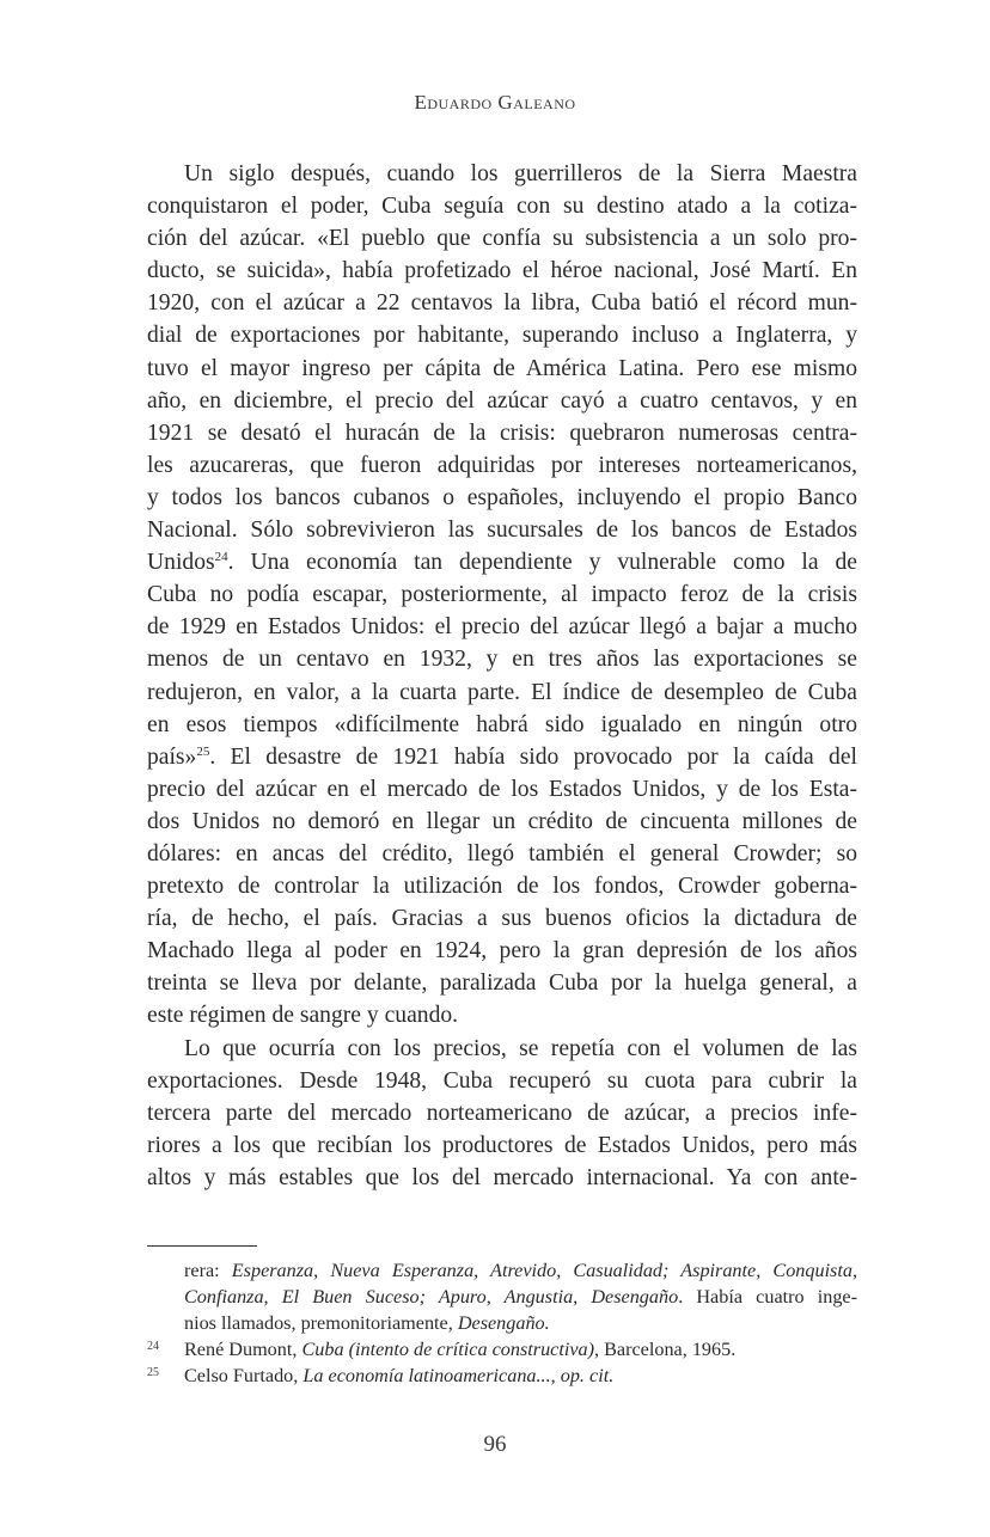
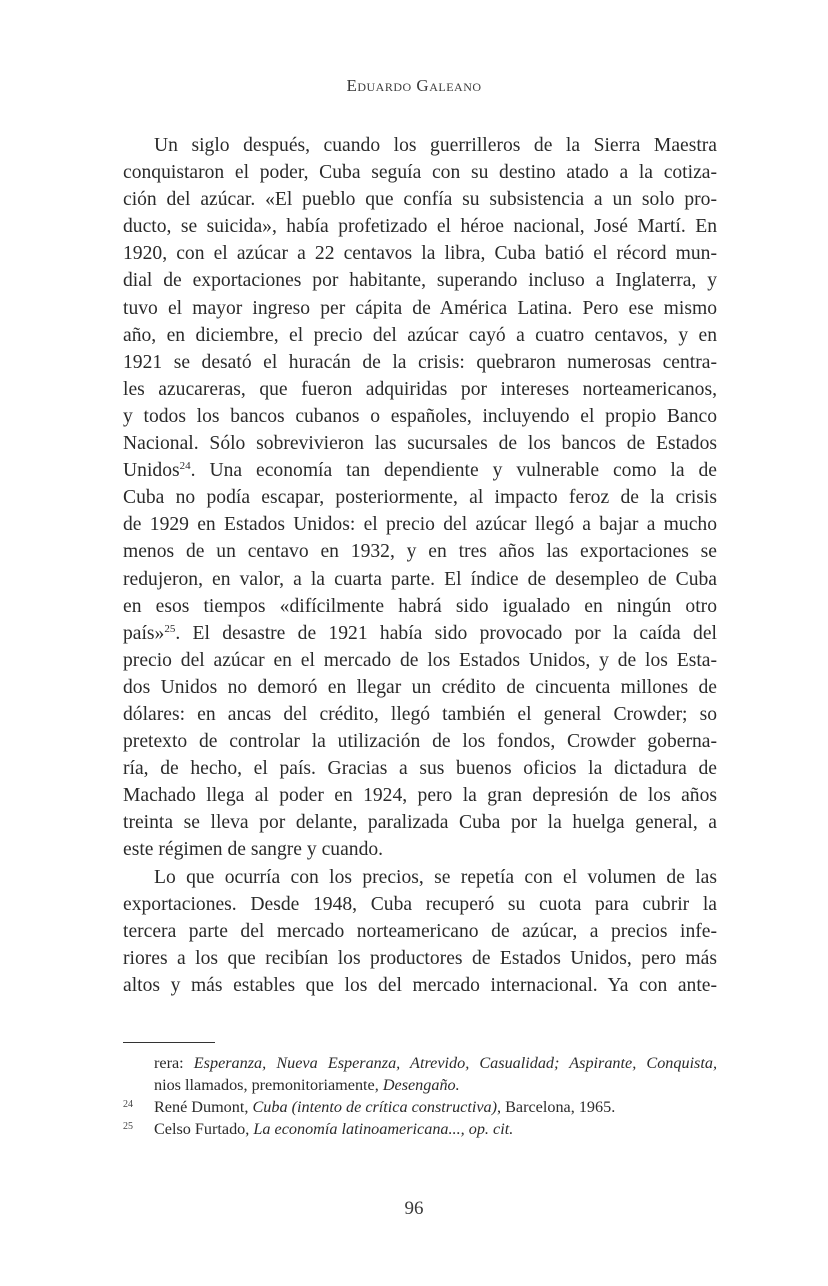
  Eduardo Galeano
  Un siglo después, cuando los guerrilleros de la Sierra Maestra
  conquistaron el poder, Cuba seguía con su destino atado a la cotiza-
  ción del azúcar. «El pueblo que confía su subsistencia a un solo pro-
  ducto, se suicida», había profetizado el héroe nacional, José Martí. En
  1920, con el azúcar a 22 centavos la libra, Cuba batió el récord mun-
  dial de exportaciones por habitante, superando incluso a Inglaterra, y
  tuvo el mayor ingreso per cápita de América Latina. Pero ese mismo
  año, en diciembre, el precio del azúcar cayó a cuatro centavos, y en
  1921 se desató el huracán de la crisis: quebraron numerosas centra-
  les azucareras, que fueron adquiridas por intereses norteamericanos,
  y todos los bancos cubanos o españoles, incluyendo el propio Banco
  Nacional. Sólo sobrevivieron las sucursales de los bancos de Estados
  Unidos24. Una economía tan dependiente y vulnerable como la de
  Cuba no podía escapar, posteriormente, al impacto feroz de la crisis
  de 1929 en Estados Unidos: el precio del azúcar llegó a bajar a mucho
  menos de un centavo en 1932, y en tres años las exportaciones se
  redujeron, en valor, a la cuarta parte. El índice de desempleo de Cuba
  en esos tiempos «difícilmente habrá sido igualado en ningún otro
  país»25. El desastre de 1921 había sido provocado por la caída del
  precio del azúcar en el mercado de los Estados Unidos, y de los Esta-
  dos Unidos no demoró en llegar un crédito de cincuenta millones de
  dólares: en ancas del crédito, llegó también el general Crowder; so
  pretexto de controlar la utilización de los fondos, Crowder goberna-
  ría, de hecho, el país. Gracias a sus buenos oficios la dictadura de
  Machado llega al poder en 1924, pero la gran depresión de los años
  treinta se lleva por delante, paralizada Cuba por la huelga general, a
  este régimen de sangre y cuando.
  Lo que ocurría con los precios, se repetía con el volumen de las
  exportaciones. Desde 1948, Cuba recuperó su cuota para cubrir la
  tercera parte del mercado norteamericano de azúcar, a precios infe-
  riores a los que recibían los productores de Estados Unidos, pero más
  altos y más estables que los del mercado internacional. Ya con ante-
  rera: Esperanza, Nueva Esperanza, Atrevido, Casualidad; Aspirante, Conquista,
- Confianza, El Buen Suceso; Apuro, Angustia, Desengaño. Había cuatro inge-
  nios llamados, premonitoriamente, Desengaño.
  24
  René Dumont, Cuba (intento de crítica constructiva), Barcelona, 1965.
  25
  Celso Furtado, La economía latinoamericana..., op. cit.
  96
